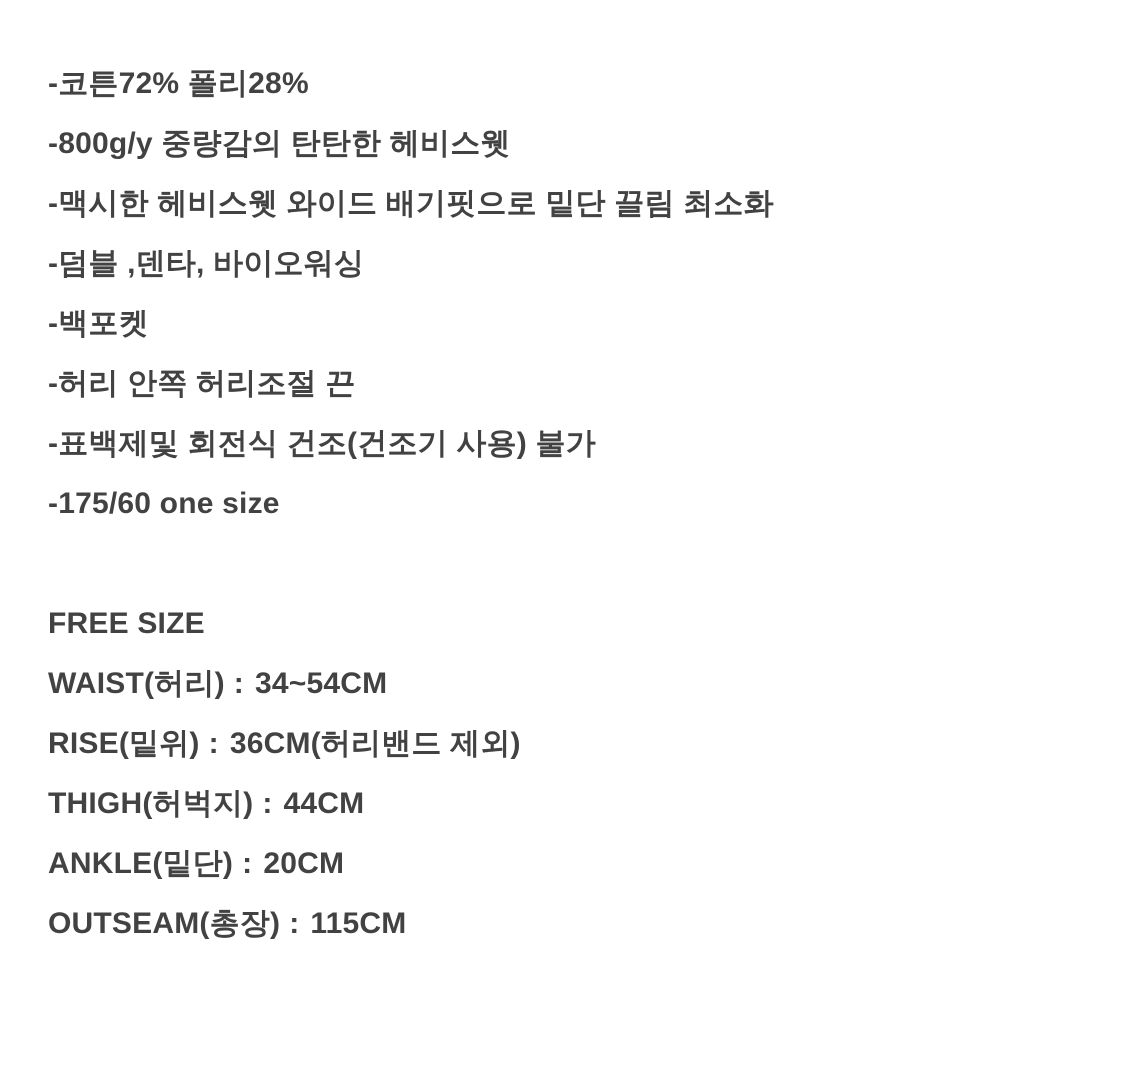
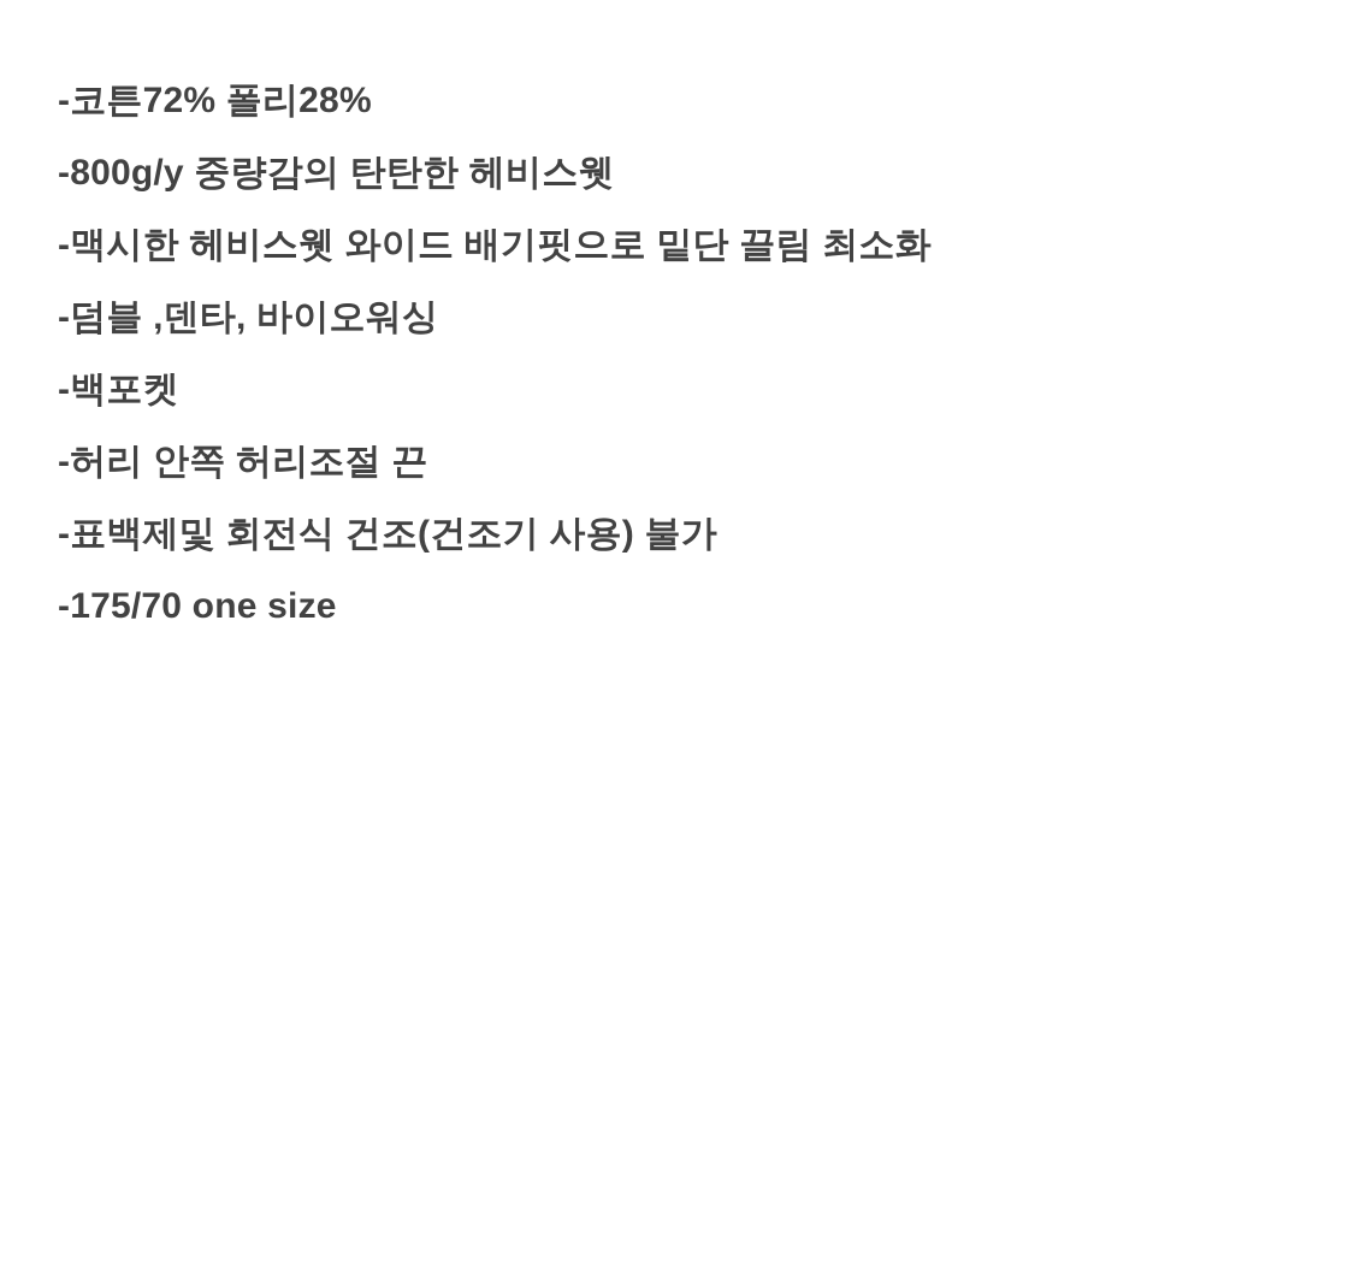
  -코튼72% 폴리28%
  -800g/y 중량감의 탄탄한 헤비스웻
  -맥시한 헤비스웻 와이드 배기핏으로 밑단 끌림 최소화
  -덤블 ,덴타, 바이오워싱
  -백포켓
  -허리 안쪽 허리조절 끈
  -표백제및 회전식 건조(건조기 사용) 불가
- -175/60 one size
+ -175/70 one size
- FREE SIZE
- WAIST(허리) : 34~54CM
- RISE(밑위) : 36CM(허리밴드 제외)
- THIGH(허벅지) : 44CM
- ANKLE(밑단) : 20CM
- OUTSEAM(총장) : 115CM
